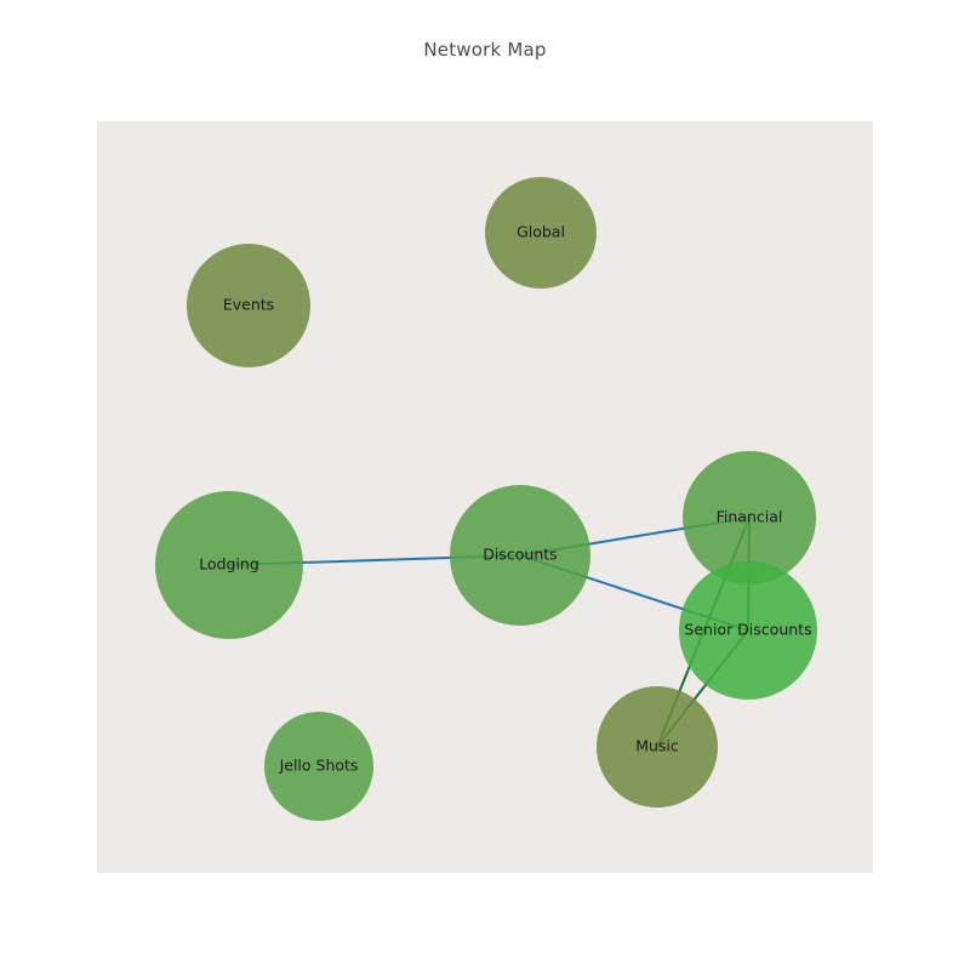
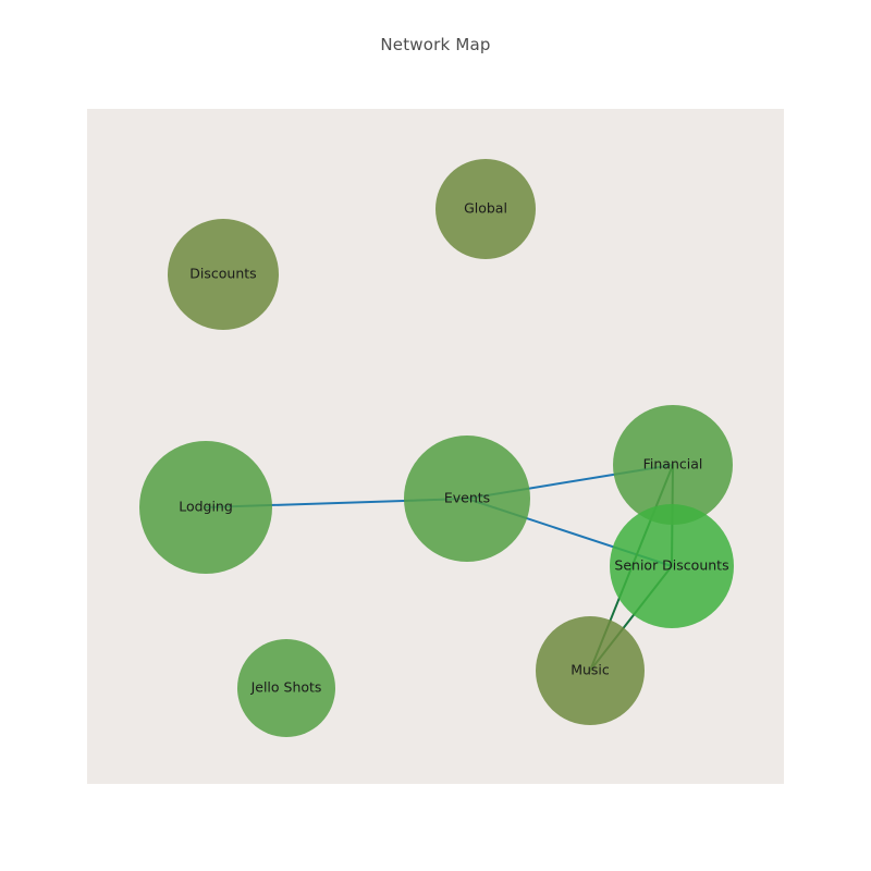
  Network Map
  Global
- Events
+ Discounts
  Lodging
- Discounts
+ Events
  Financial
  Senior Discounts
  Music
  Jello Shots
